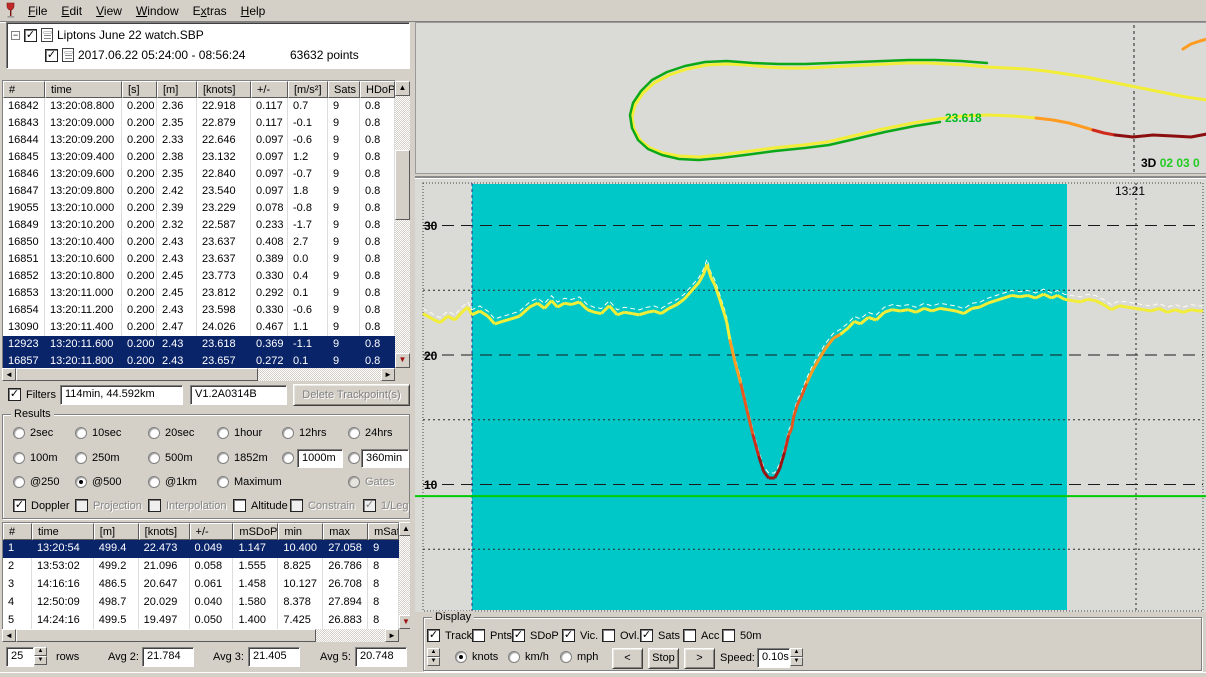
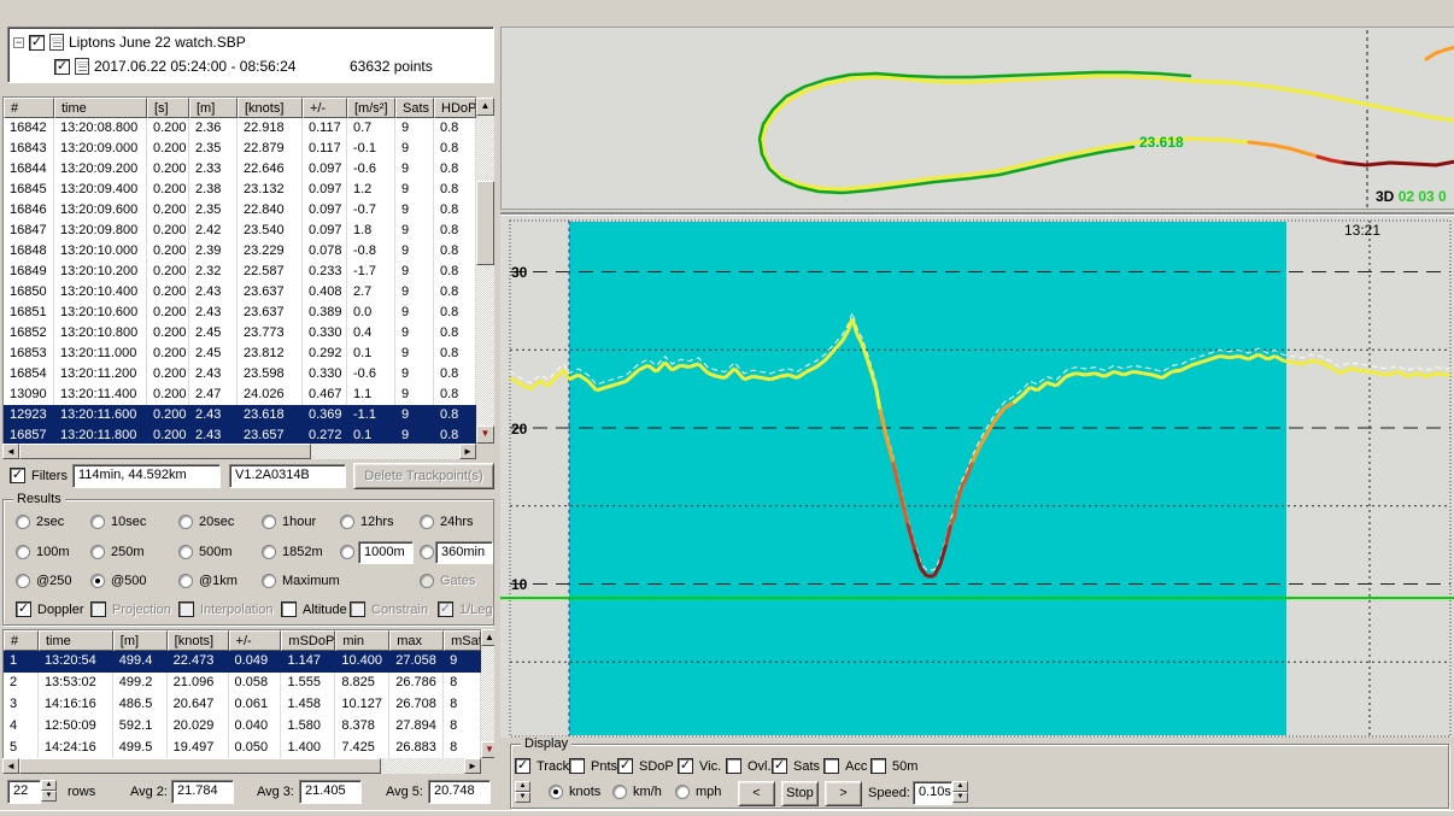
- File Edit View Window Extras Help
  −
  ✓
  Liptons June 22 watch.SBP
  ✓
  2017.06.22 05:24:00 - 08:56:24
  63632 points
  #
  time
  [s]
  [m]
  [knots]
  +/-
  [m/s²]
  Sats
  HDoP
  16842
  13:20:08.800
  0.200
  2.36
  22.918
  0.117
  0.7
  9
  0.8
  16843
  13:20:09.000
  0.200
  2.35
  22.879
  0.117
  -0.1
  9
  0.8
  16844
  13:20:09.200
  0.200
  2.33
  22.646
  0.097
  -0.6
  9
  0.8
  16845
  13:20:09.400
  0.200
  2.38
  23.132
  0.097
  1.2
  9
  0.8
  16846
  13:20:09.600
  0.200
  2.35
  22.840
  0.097
  -0.7
  9
  0.8
  16847
  13:20:09.800
  0.200
  2.42
  23.540
  0.097
  1.8
  9
  0.8
- 19055
+ 16848
  13:20:10.000
  0.200
  2.39
  23.229
  0.078
  -0.8
  9
  0.8
  16849
  13:20:10.200
  0.200
  2.32
  22.587
  0.233
  -1.7
  9
  0.8
  16850
  13:20:10.400
  0.200
  2.43
  23.637
  0.408
  2.7
  9
  0.8
  16851
  13:20:10.600
  0.200
  2.43
  23.637
  0.389
  0.0
  9
  0.8
  16852
  13:20:10.800
  0.200
  2.45
  23.773
  0.330
  0.4
  9
  0.8
  16853
  13:20:11.000
  0.200
  2.45
  23.812
  0.292
  0.1
  9
  0.8
  16854
  13:20:11.200
  0.200
  2.43
  23.598
  0.330
  -0.6
  9
  0.8
  13090
  13:20:11.400
  0.200
  2.47
  24.026
  0.467
  1.1
  9
  0.8
  12923
  13:20:11.600
  0.200
  2.43
  23.618
  0.369
  -1.1
  9
  0.8
  16857
  13:20:11.800
  0.200
  2.43
  23.657
  0.272
  0.1
  9
  0.8
  ▲
  ▼
  ◄
  ►
  ✓
  Filters
  114min, 44.592km
  V1.2A0314B
  Delete Trackpoint(s)
  Results
  2sec
  10sec
  20sec
  1hour
  12hrs
  24hrs
  100m
  250m
  500m
  1852m
  1000m
  360min
  @250
  @500
  @1km
  Maximum
  Gates
  ✓
  Doppler
  Projection
  Interpolation
  Altitude
  Constrain
  ✓
  1/Leg
  #
  time
  [m]
  [knots]
  +/-
  mSDoP
  min
  max
  1
  13:20:54
  499.4
  22.473
  0.049
  1.147
  10.400
  27.058
  9
  2
  13:53:02
  499.2
  21.096
  0.058
  1.555
  8.825
  26.786
  8
  3
  14:16:16
  486.5
  20.647
  0.061
  1.458
  10.127
  26.708
  8
  4
  12:50:09
- 498.7
+ 592.1
  20.029
  0.040
  1.580
  8.378
  27.894
  8
  5
  14:24:16
  499.5
  19.497
  0.050
  1.400
  7.425
  26.883
  8
  ▲
  ▼
  ◄
  ►
- 25
+ 22
  rows
  Avg 2:
  21.784
  Avg 3:
  21.405
  Avg 5:
  20.748
  23.618
  3D 02 03 0
  30
  20
  10
  13:21
  Display
  ✓
  Track
  Pnts
  ✓
  SDoP
  ✓
  Vic.
  Ovl.
  ✓
  Sats
  Acc
  50m
  knots
  km/h
  mph
  <
  Stop
  >
  Speed:
  0.10s
